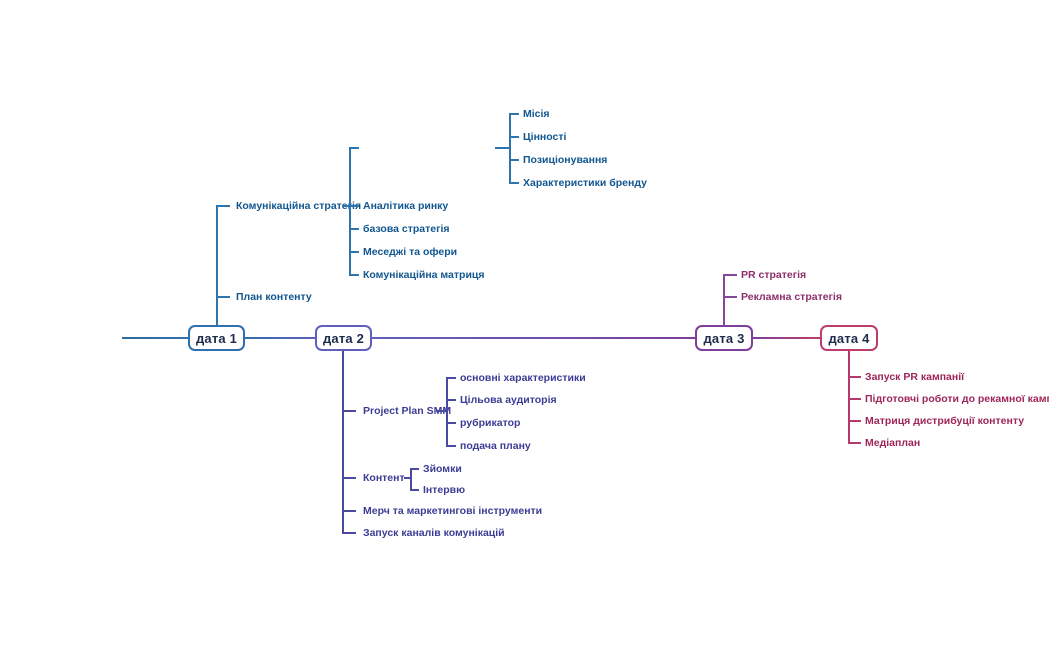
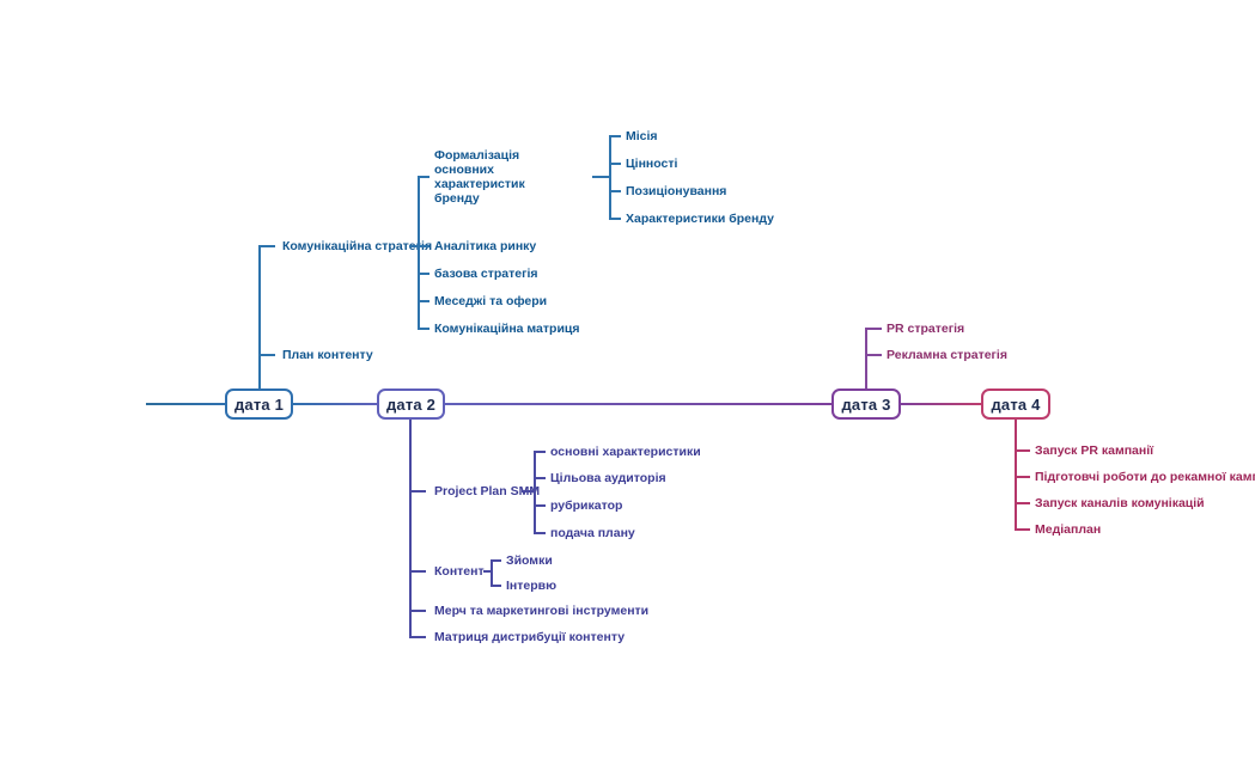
  дата 1
  дата 2
  дата 3
  дата 4
  Комунікаційна страт
  План контенту
+ Формалізація основних характеристик бренду
  Аналітика ринку
  базова стратегія
  Меседжі та офери
  Комунікаційна матриця
  Місія
  Цінності
  Позиціонування
  Характеристики бренду
  Project Plan S
  Контент
  Мерч та маркетингові інструменти
- Запуск каналів комунікацій
+ Матриця дистрибуції контенту
  основні характеристики
  Цільова аудиторія
  рубрикатор
  подача плану
  Зйомки
  Інтервю
  PR стратегія
  Рекламна стратегія
  Запуск PR кампанії
  Підготовчі роботи до рекамної кам
- Матриця дистрибуції контенту
+ Запуск каналів комунікацій
  Медіаплан
